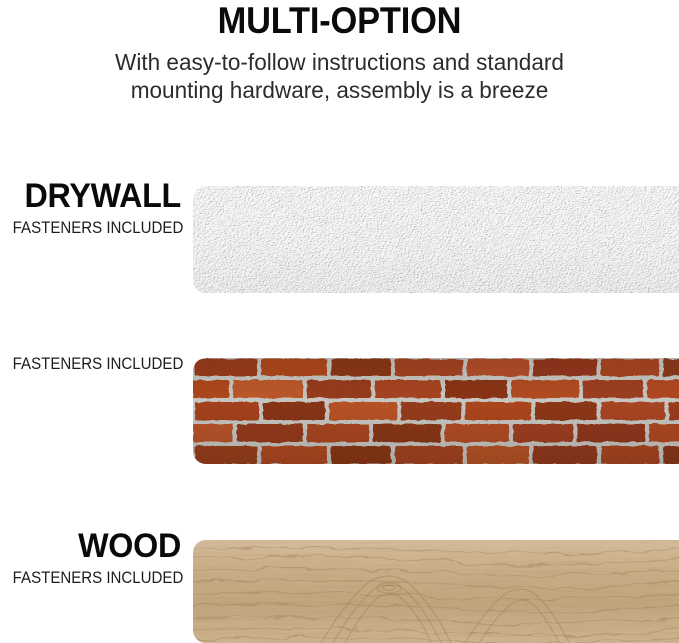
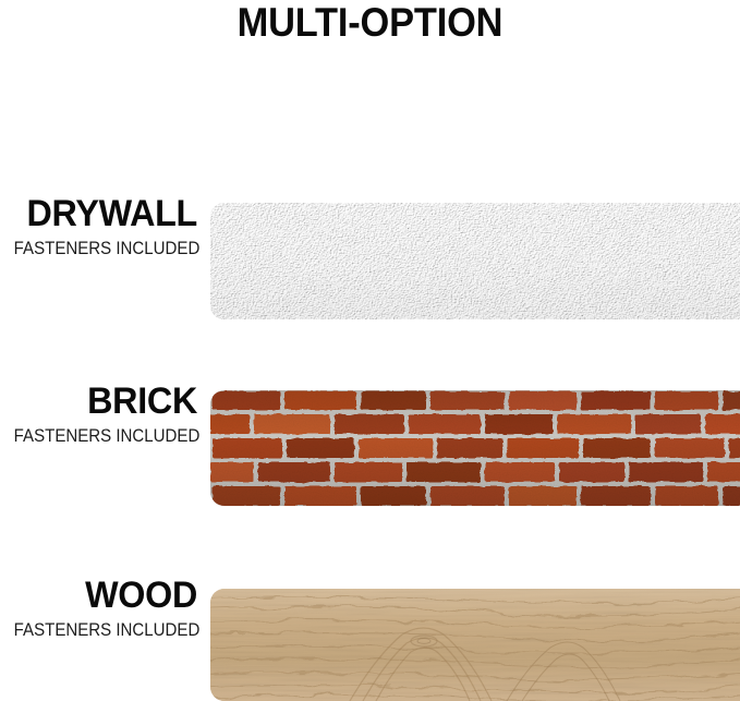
  MULTI-OPTION
- With easy-to-follow instructions and standard
- mounting hardware, assembly is a breeze
  DRYWALL
  FASTENERS INCLUDED
+ BRICK
  FASTENERS INCLUDED
  WOOD
  FASTENERS INCLUDED
